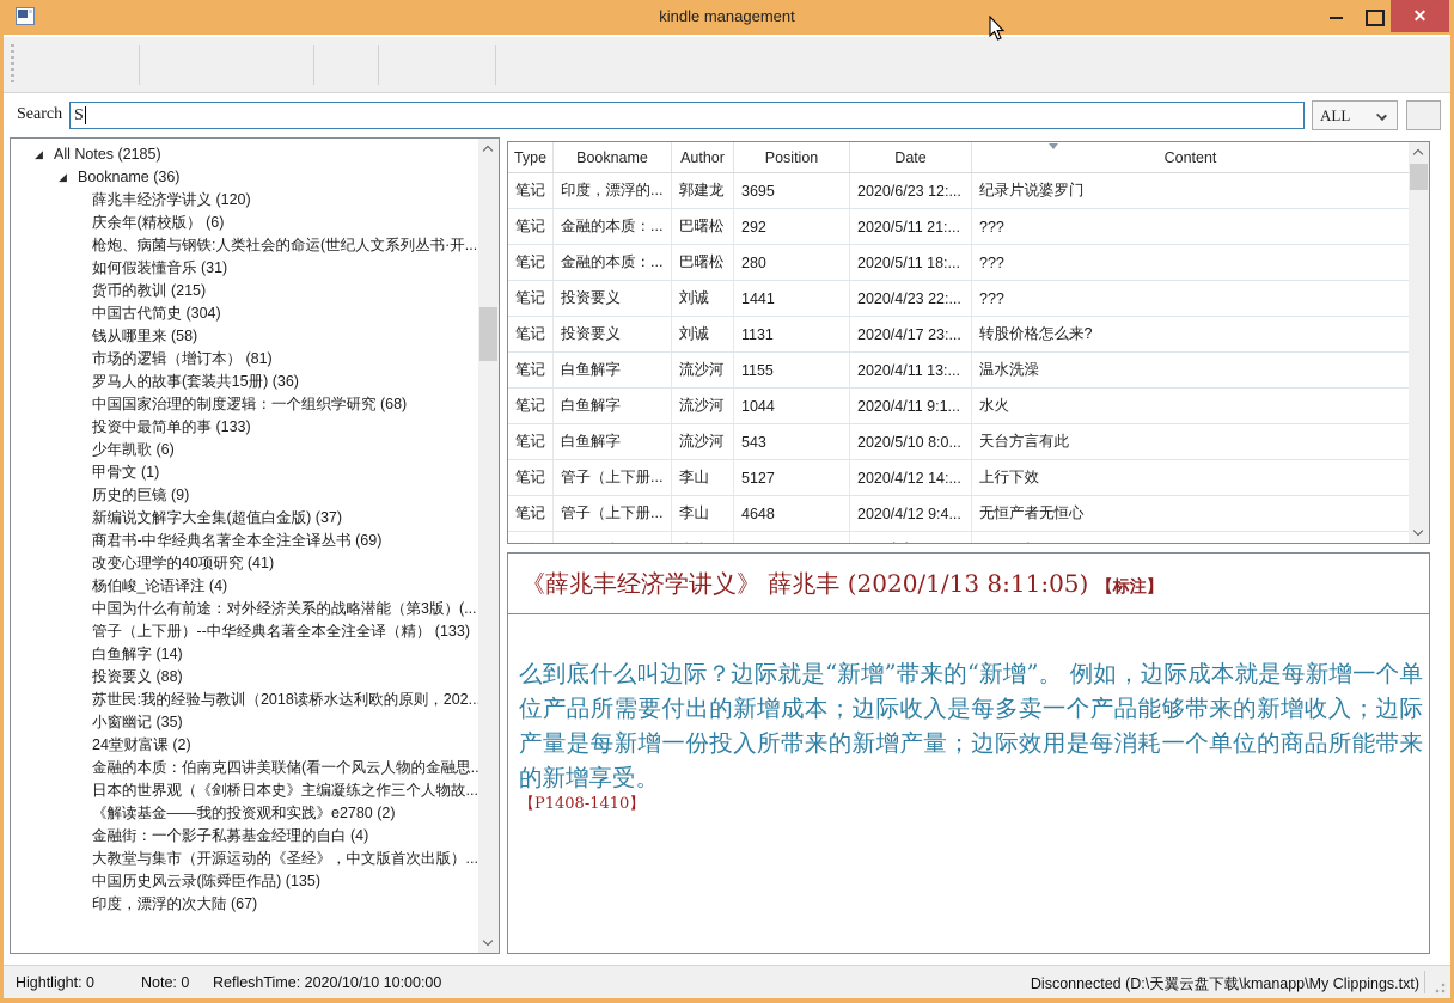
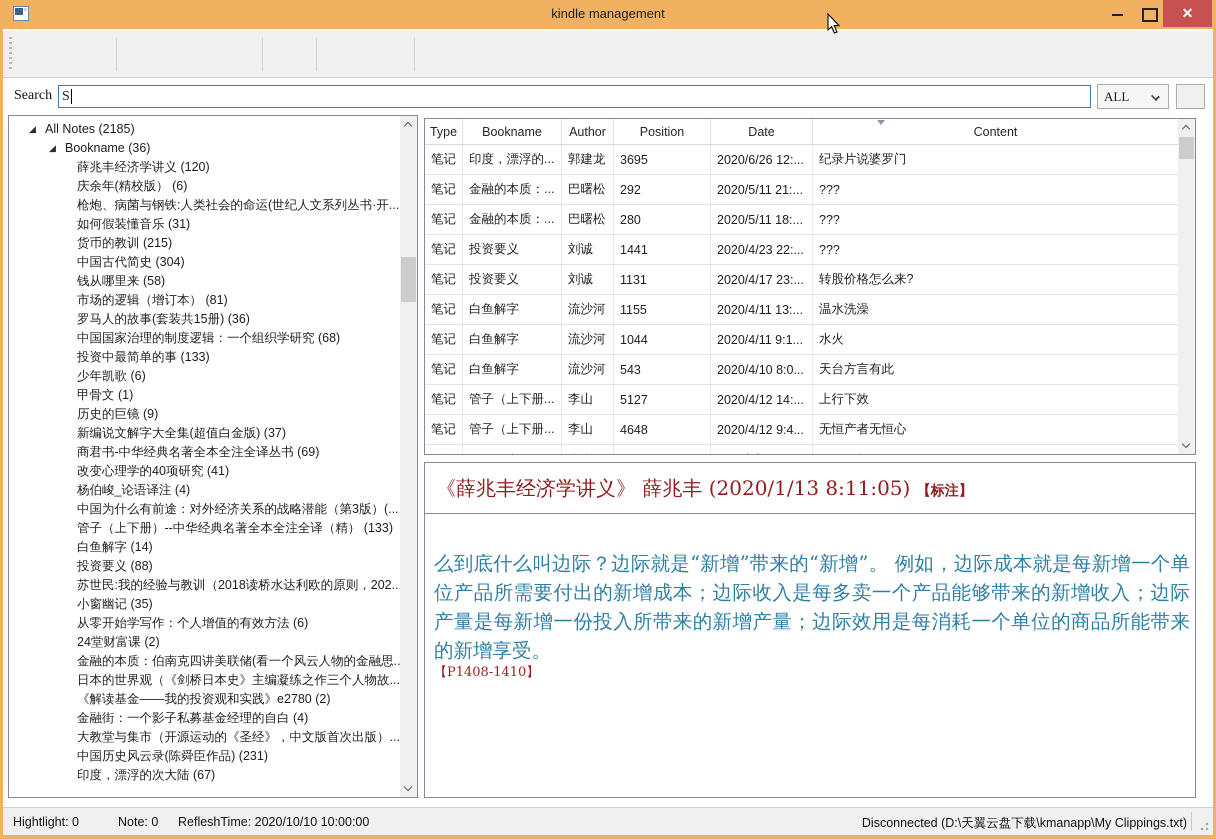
  kindle management
  ✕
  Search
  S
  ALL
  ◢
  All Notes (2185)
  ◢
  Bookname (36)
  薛兆丰经济学讲义 (120)
  庆余年(精校版） (6)
  枪炮、病菌与钢铁:人类社会的命运(世纪人文系列丛书·开...
  如何假装懂音乐 (31)
  货币的教训 (215)
  中国古代简史 (304)
  钱从哪里来 (58)
  市场的逻辑（增订本） (81)
  罗马人的故事(套装共15册) (36)
  中国国家治理的制度逻辑：一个组织学研究 (68)
  投资中最简单的事 (133)
  少年凯歌 (6)
  甲骨文 (1)
  历史的巨镜 (9)
  新编说文解字大全集(超值白金版) (37)
  商君书-中华经典名著全本全注全译丛书 (69)
  改变心理学的40项研究 (41)
  杨伯峻_论语译注 (4)
  中国为什么有前途：对外经济关系的战略潜能（第3版）(...
  管子（上下册）--中华经典名著全本全注全译（精） (133)
  白鱼解字 (14)
  投资要义 (88)
  苏世民:我的经验与教训（2018读桥水达利欧的原则，202..
  小窗幽记 (35)
+ 从零开始学写作：个人增值的有效方法 (6)
  24堂财富课 (2)
  金融的本质：伯南克四讲美联储(看一个风云人物的金融思..
  日本的世界观（《剑桥日本史》主编凝练之作三个人物故...
  《解读基金——我的投资观和实践》e2780 (2)
  金融街：一个影子私募基金经理的自白 (4)
  大教堂与集市（开源运动的《圣经》，中文版首次出版）...
- 中国历史风云录(陈舜臣作品) (135)
+ 中国历史风云录(陈舜臣作品) (231)
  印度，漂浮的次大陆 (67)
  Type
  Bookname
  Author
  Position
  Date
  Content
  笔记
  印度，漂浮的...
  郭建龙
  3695
- 2020/6/23 12:...
+ 2020/6/26 12:...
  纪录片说婆罗门
  笔记
  金融的本质：...
  巴曙松
  292
  2020/5/11 21:...
  ???
  笔记
  金融的本质：...
  巴曙松
  280
  2020/5/11 18:...
  ???
  笔记
  投资要义
  刘诚
  1441
  2020/4/23 22:...
  ???
  笔记
  投资要义
  刘诚
  1131
  2020/4/17 23:...
  转股价格怎么来?
  笔记
  白鱼解字
  流沙河
  1155
  2020/4/11 13:...
  温水洗澡
  笔记
  白鱼解字
  流沙河
  1044
  2020/4/11 9:1...
  水火
  笔记
  白鱼解字
  流沙河
  543
- 2020/5/10 8:0...
+ 2020/4/10 8:0...
  天台方言有此
  笔记
  管子（上下册...
  李山
  5127
  2020/4/12 14:...
  上行下效
  笔记
  管子（上下册...
  李山
  4648
  2020/4/12 9:4...
  无恒产者无恒心
  《薛兆丰经济学讲义》 薛兆丰 (2020/1/13 8:11:05) 【标注】
  么到底什么叫边际？边际就是“新增”带来的“新增”。 例如，边际成本就是每新增一个单位产品所需要付出的新增成本；边际收入是每多卖一个产品能够带来的新增收入；边际产量是每新增一份投入所带来的新增产量；边际效用是每消耗一个单位的商品所能带来的新增享受。
  【P1408-1410】
  Hightlight: 0
  Note: 0
  RefleshTime: 2020/10/10 10:00:00
  Disconnected (D:\天翼云盘下载\kmanapp\My Clippings.txt)
